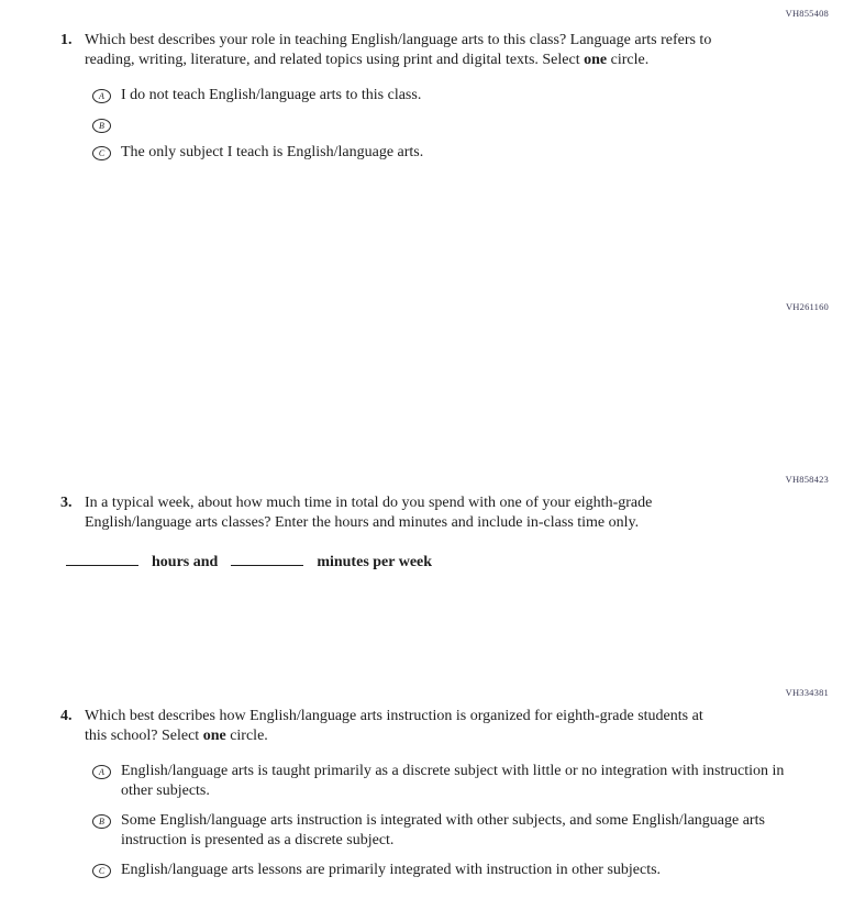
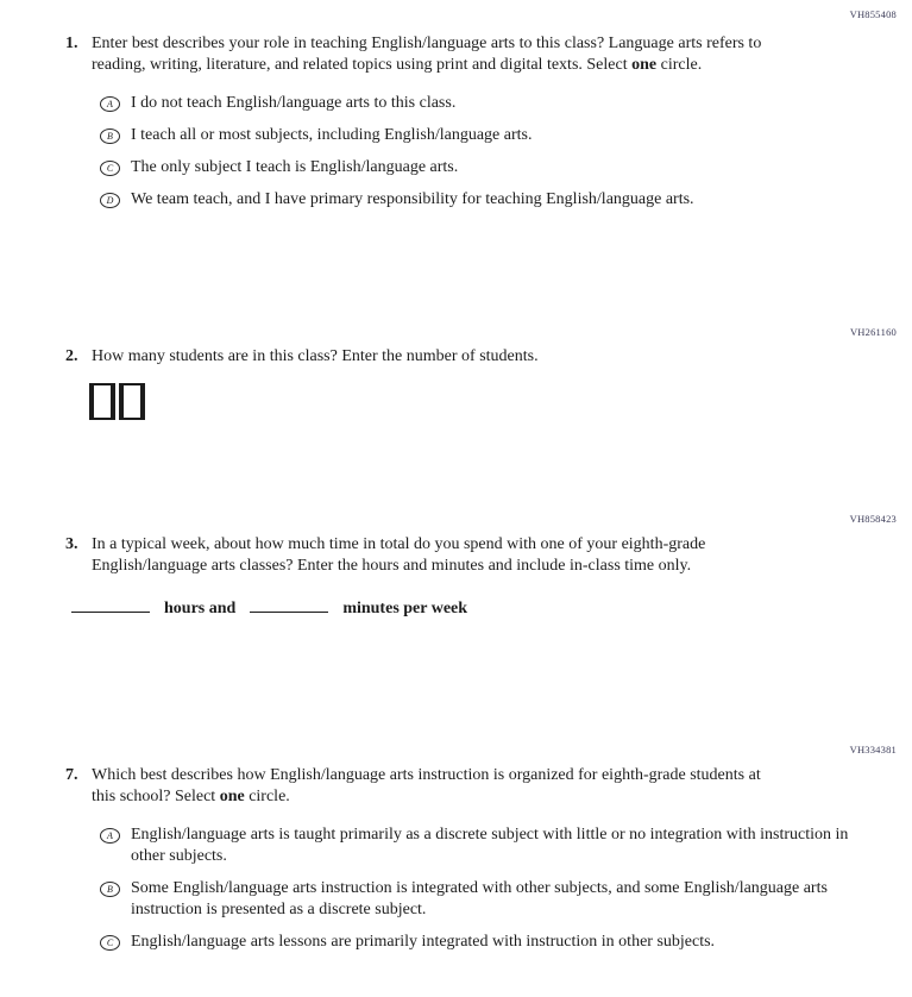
  VH855408
  1.
- Which best describes your role in teaching English/language arts to this class? Language arts refers to reading, writing, literature, and related topics using print and digital texts. Select one circle.
+ Enter best describes your role in teaching English/language arts to this class? Language arts refers to reading, writing, literature, and related topics using print and digital texts. Select one circle.
  A
  I do not teach English/language arts to this class.
  B
+ I teach all or most subjects, including English/language arts.
  C
  The only subject I teach is English/language arts.
+ D
+ We team teach, and I have primary responsibility for teaching English/language arts.
  VH261160
+ 2.
+ How many students are in this class? Enter the number of students.
  VH858423
  3.
  In a typical week, about how much time in total do you spend with one of your eighth-grade English/language arts classes? Enter the hours and minutes and include in-class time only.
  hours and
  minutes per week
  VH334381
- 4.
+ 7.
  Which best describes how English/language arts instruction is organized for eighth-grade students at this school? Select one circle.
  A
  English/language arts is taught primarily as a discrete subject with little or no integration with instruction in other subjects.
  B
  Some English/language arts instruction is integrated with other subjects, and some English/language arts instruction is presented as a discrete subject.
  C
  English/language arts lessons are primarily integrated with instruction in other subjects.
